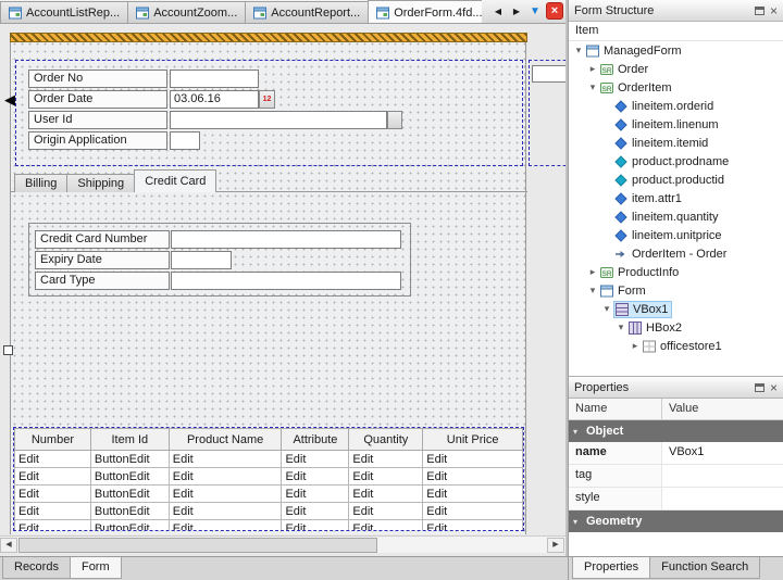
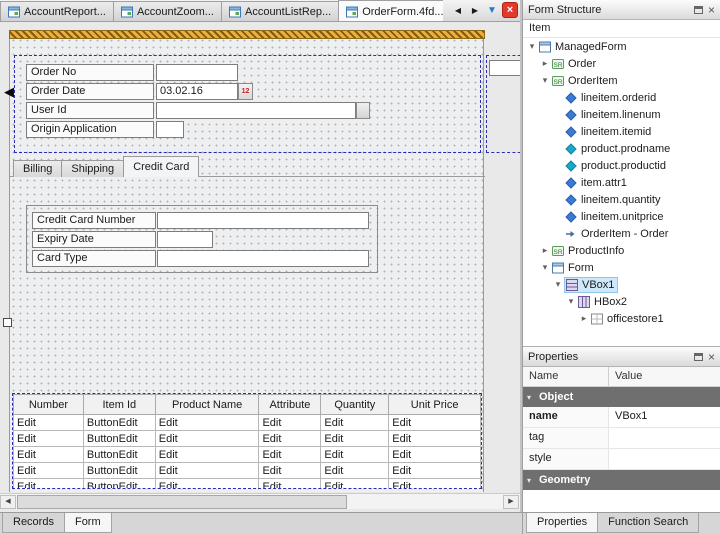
- AccountListRep...
+ AccountReport...
  AccountZoom...
- AccountReport...
+ AccountListRep...
  OrderForm.4fd...
  ◀
  ▶
  ▼
  ×
  ◀
  Billing
  Shipping
  Credit Card
  Number	Item Id	Product Name	Attribute	Quantity	Unit Price
  Edit	ButtonEdit	Edit	Edit	Edit	Edit
  Edit	ButtonEdit	Edit	Edit	Edit	Edit
  Edit	ButtonEdit	Edit	Edit	Edit	Edit
  Edit	ButtonEdit	Edit	Edit	Edit	Edit
  Edit	ButtonEdit	Edit	Edit	Edit	Edit
  Order No
  Order Date
- 03.06.16
+ 03.02.16
  User Id
  Origin Application
  Credit Card Number
  Expiry Date
  Card Type
  Form Structure
  ×
  Item
  ▾
  ManagedForm
  ▸
  Order
  ▾
  OrderItem
  lineitem.orderid
  lineitem.linenum
  lineitem.itemid
  product.prodname
  product.productid
  item.attr1
  lineitem.quantity
  lineitem.unitprice
  OrderItem - Order
  ▸
  ProductInfo
  ▾
  Form
  ▾
  VBox1
  ▾
  HBox2
  ▸
  officestore1
  Properties
  ×
  Name
  Value
  ▾
  Object
  name
  VBox1
  tag
  style
  ▾
  Geometry
  Records
  Form
  Properties
  Function Search
